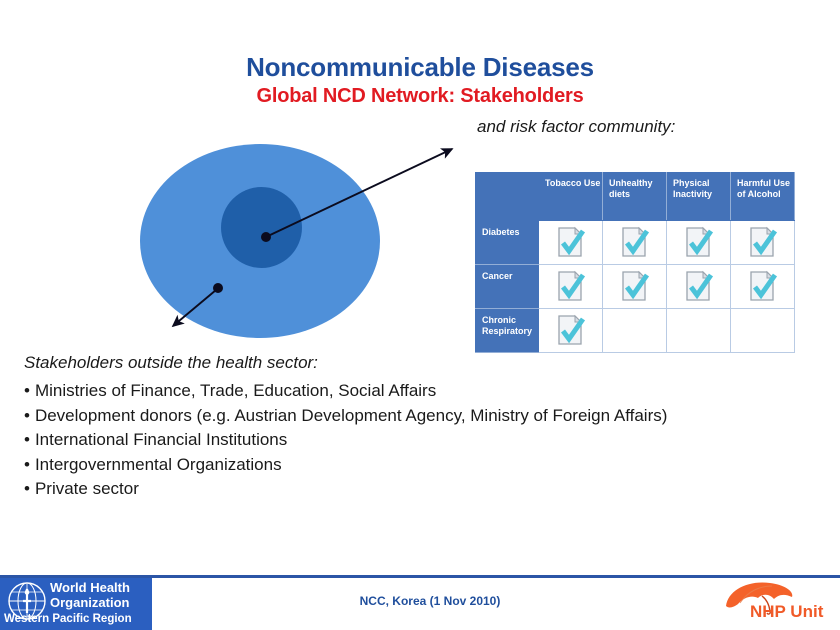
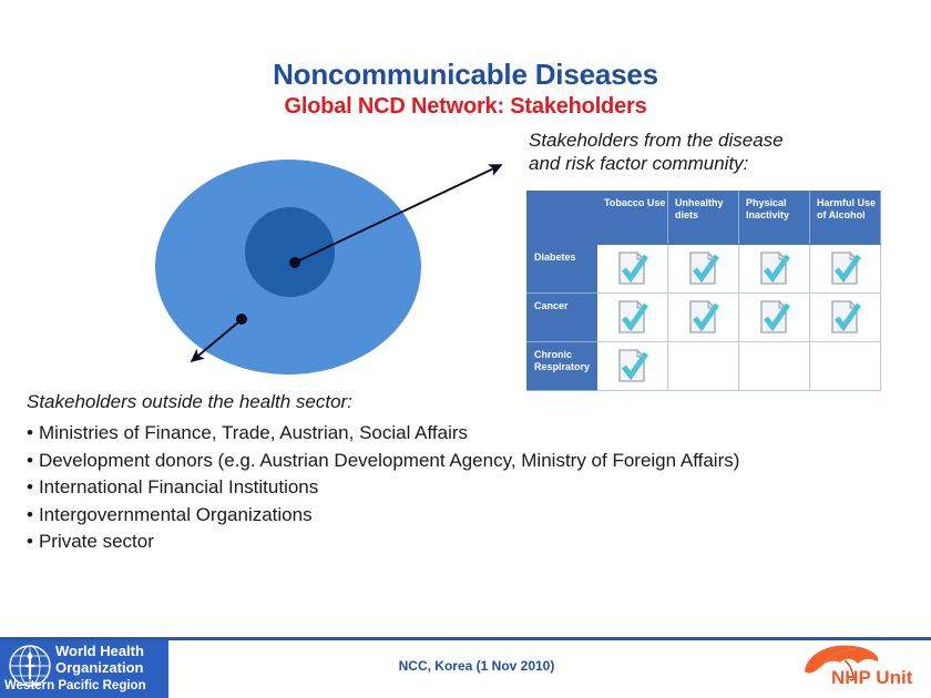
  Noncommunicable Diseases
  Global NCD Network: Stakeholders
+ Stakeholders from the disease
  and risk factor community:
  	Tobacco Use	Unhealthy diets	Physical Inactivity	Harmful Use of Alcohol
  Diabetes
  Cancer
  Chronic Respiratory
  Stakeholders outside the health sector:
- • Ministries of Finance, Trade, Education, Social Affairs
+ • Ministries of Finance, Trade, Austrian, Social Affairs
  • Development donors (e.g. Austrian Development Agency, Ministry of Foreign Affairs)
  • International Financial Institutions
  • Intergovernmental Organizations
  • Private sector
  World Health
  Organization
  Western Pacific Region
  NCC, Korea (1 Nov 2010)
  NHP Unit
